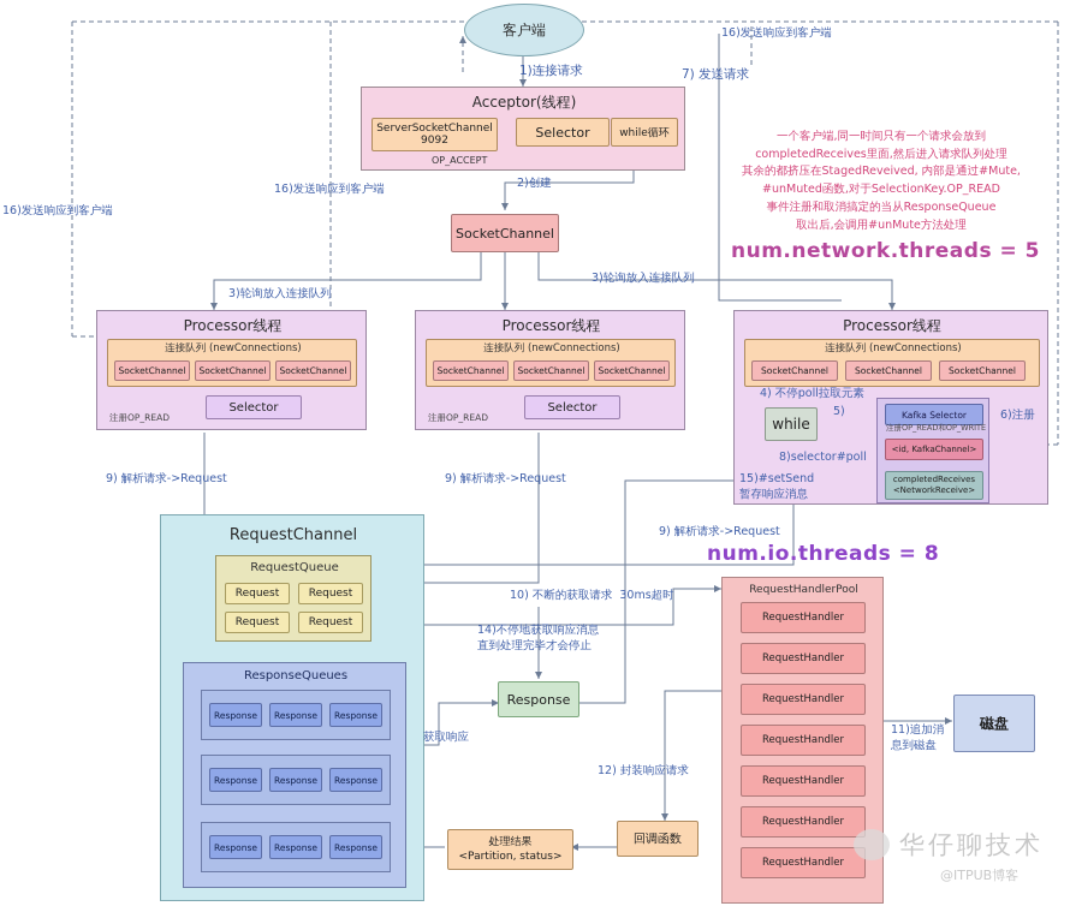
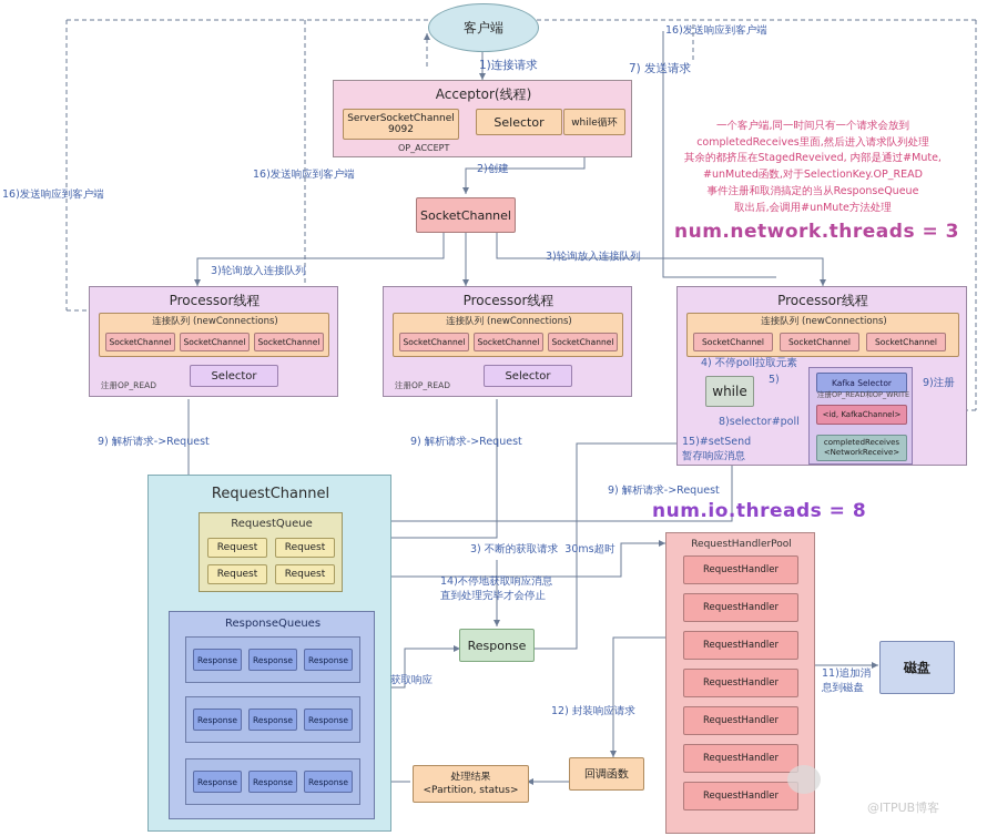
  客户端
  Acceptor(线程)
  ServerSocketChannel
  9092
  Selector
  while循环
  OP_ACCEPT
  SocketChannel
  Processor线程
  连接队列 (newConnections)
  SocketChannel
  SocketChannel
  SocketChannel
  Selector
  注册OP_READ
  Processor线程
  连接队列 (newConnections)
  SocketChannel
  SocketChannel
  SocketChannel
  Selector
  注册OP_READ
  Processor线程
  连接队列 (newConnections)
  SocketChannel
  SocketChannel
  SocketChannel
  while
  Kafka Selector
  <id, KafkaChannel>
  completedReceives
  <NetworkReceive>
  注册OP_READ和OP_WRITE
  RequestChannel
  RequestQueue
  Request
  Request
  Request
  Request
  ResponseQueues
  Response
  Response
  Response
  Response
  Response
  Response
  Response
  Response
  Response
  RequestHandlerPool
  RequestHandler
  RequestHandler
  RequestHandler
  RequestHandler
  RequestHandler
  RequestHandler
  RequestHandler
  Response
  回调函数
  处理结果
  <Partition, status>
  磁盘
  1)连接请求
  2)创建
  3)轮询放入连接队列
  3)轮询放入连接队列
  4) 不停poll拉取元素
  5)
- 6)注册
+ 9)注册
  7) 发送请求
  8)selector#poll
  9) 解析请求->Request
  9) 解析请求->Request
  9) 解析请求->Request
- 10) 不断的获取请求 30ms超时
+ 3) 不断的获取请求 30ms超时
  11)追加消
  息到磁盘
  12) 封装响应请求
  14)不停地获取响应消息
  直到处理完毕才会停止
  15)#setSend
  暂存响应消息
  16)发送响应到客户端
  16)发送响应到客户端
  16)发送响应到客户端
  获取响应
  一个客户端,同一时间只有一个请求会放到
  completedReceives里面,然后进入请求队列处理
  其余的都挤压在StagedReveived, 内部是通过#Mute,
  #unMuted函数,对于SelectionKey.OP_READ
  事件注册和取消搞定的当从ResponseQueue
  取出后,会调用#unMute方法处理
- num.network.threads = 5
+ num.network.threads = 3
  num.io.threads = 8
- 华仔聊技术
  @ITPUB博客
